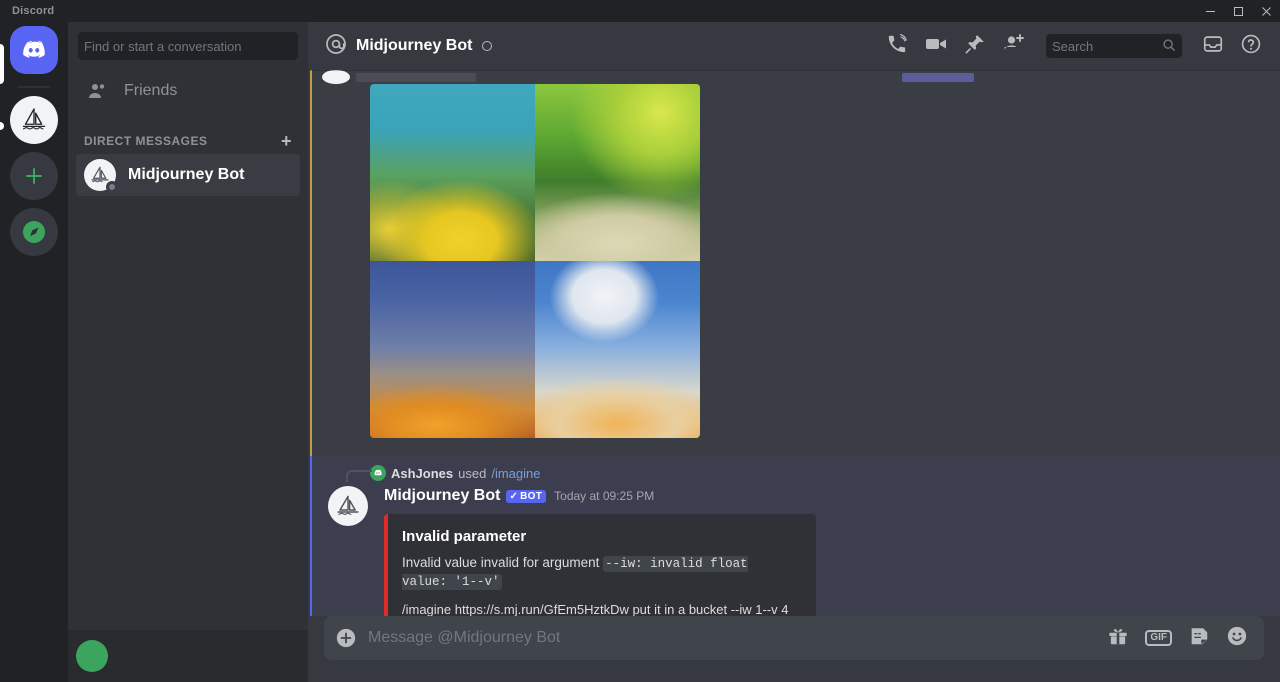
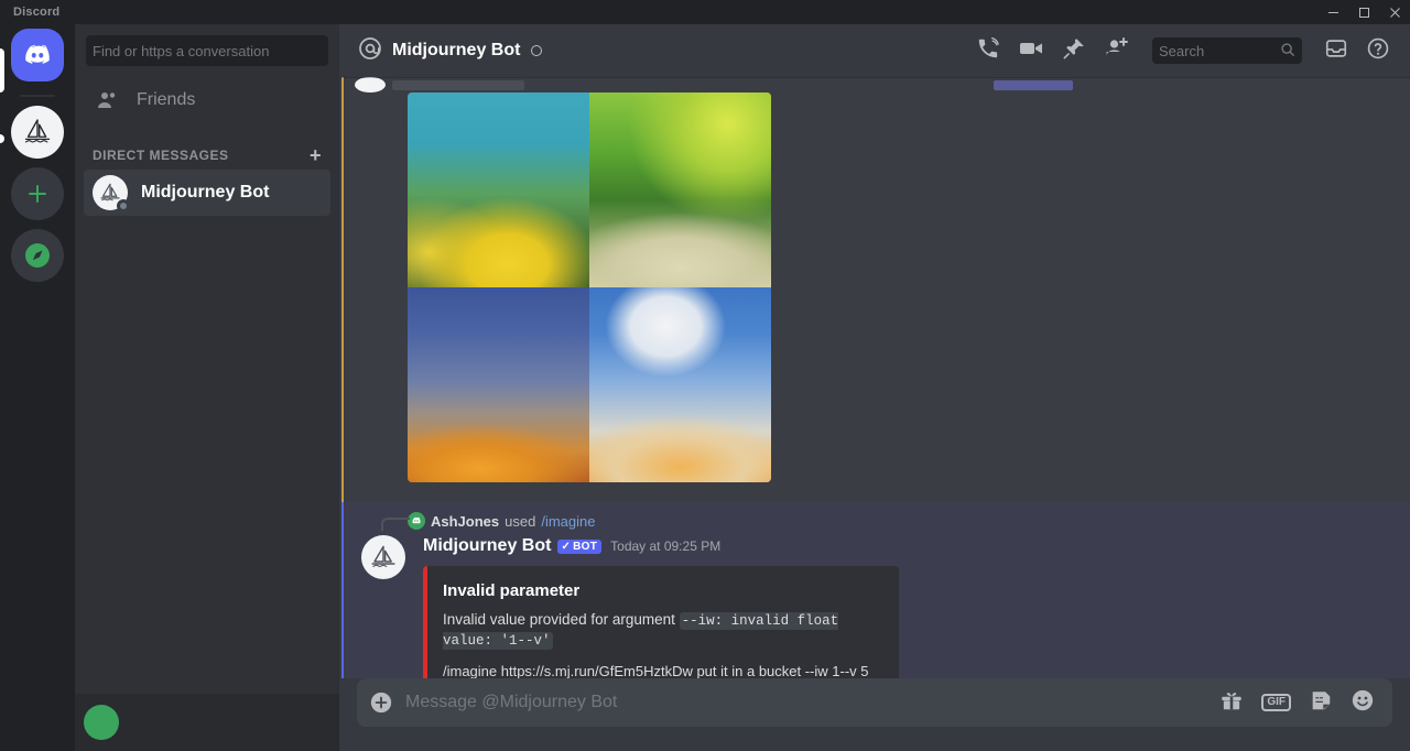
  Discord
- Find or start a conversation
+ Find or https a conversation
  Friends
  DIRECT MESSAGES
  +
  Midjourney Bot
  Midjourney Bot
  Search
  AshJones
  used
  /imagine
  Midjourney Bot
  ✓
  BOT
  Today at 09:25 PM
  Invalid parameter
- Invalid value invalid for argument --iw: invalid float value: '1--v'
+ Invalid value provided for argument --iw: invalid float value: '1--v'
- /imagine https://s.mj.run/GfEm5HztkDw put it in a bucket --iw 1--v 4
+ /imagine https://s.mj.run/GfEm5HztkDw put it in a bucket --iw 1--v 5
  Message @Midjourney Bot
  GIF
